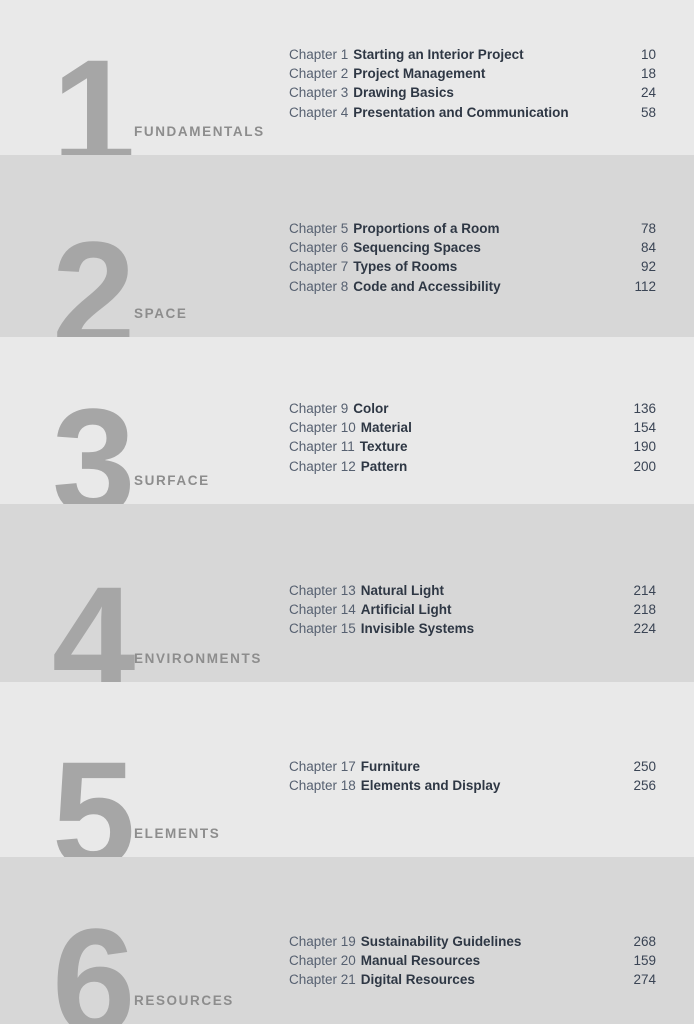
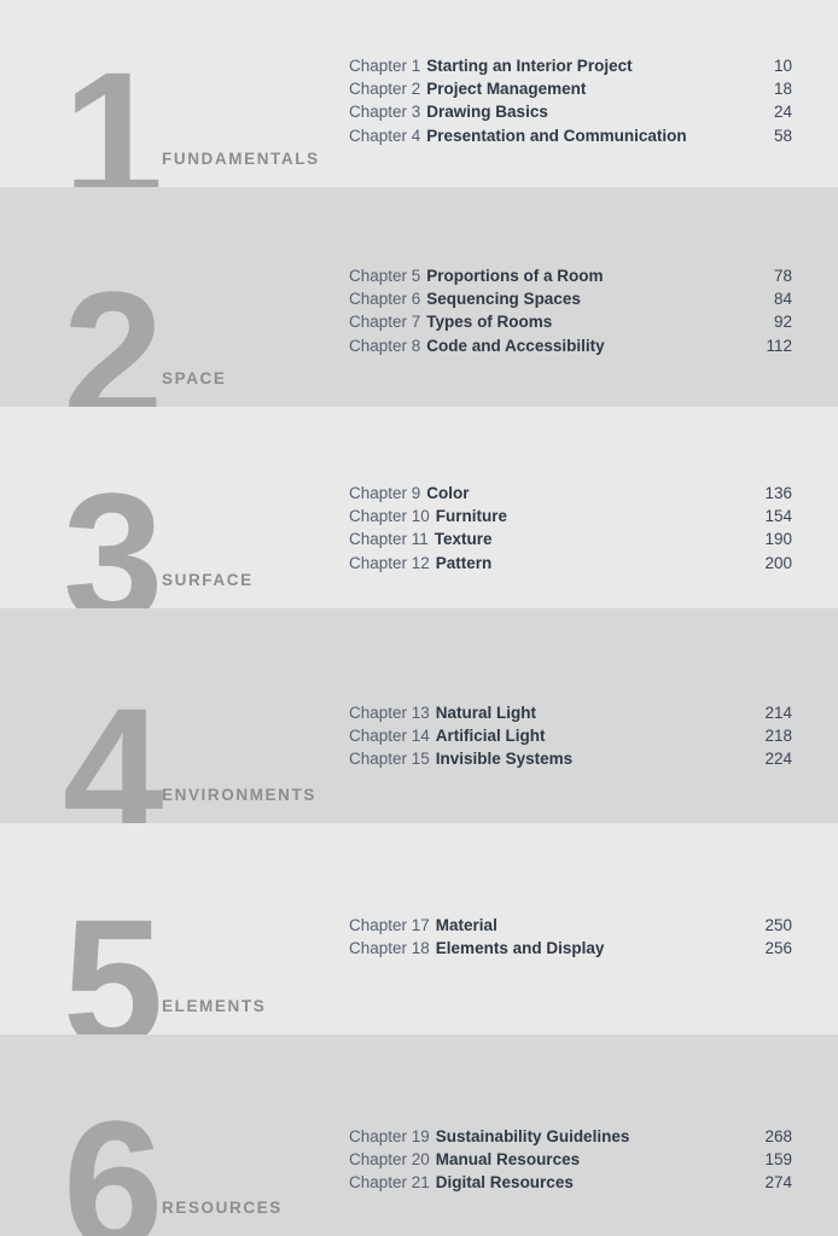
  1
  FUNDAMENTALS
  Chapter 1
  Starting an Interior Project
  10
  Chapter 2
  Project Management
  18
  Chapter 3
  Drawing Basics
  24
  Chapter 4
  Presentation and Communication
  58
  2
  SPACE
  Chapter 5
  Proportions of a Room
  78
  Chapter 6
  Sequencing Spaces
  84
  Chapter 7
  Types of Rooms
  92
  Chapter 8
  Code and Accessibility
  112
  3
  SURFACE
  Chapter 9
  Color
  136
  Chapter 10
- Material
+ Furniture
  154
  Chapter 11
  Texture
  190
  Chapter 12
  Pattern
  200
  4
  ENVIRONMENTS
  Chapter 13
  Natural Light
  214
  Chapter 14
  Artificial Light
  218
  Chapter 15
  Invisible Systems
  224
  5
  ELEMENTS
  Chapter 17
- Furniture
+ Material
  250
  Chapter 18
  Elements and Display
  256
  6
  RESOURCES
  Chapter 19
  Sustainability Guidelines
  268
  Chapter 20
  Manual Resources
  159
  Chapter 21
  Digital Resources
  274
